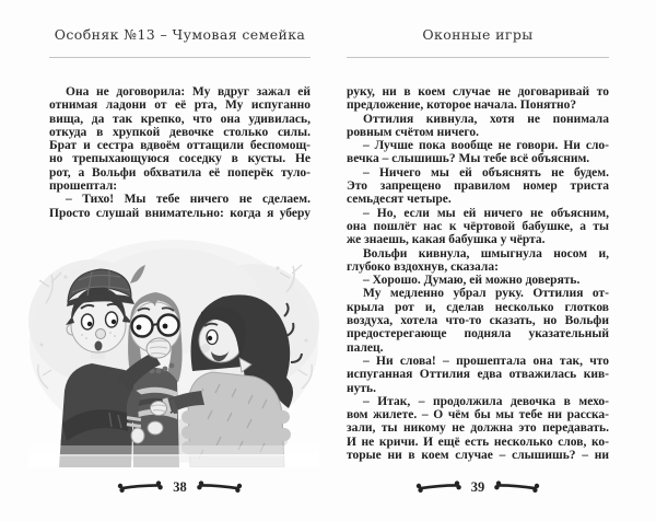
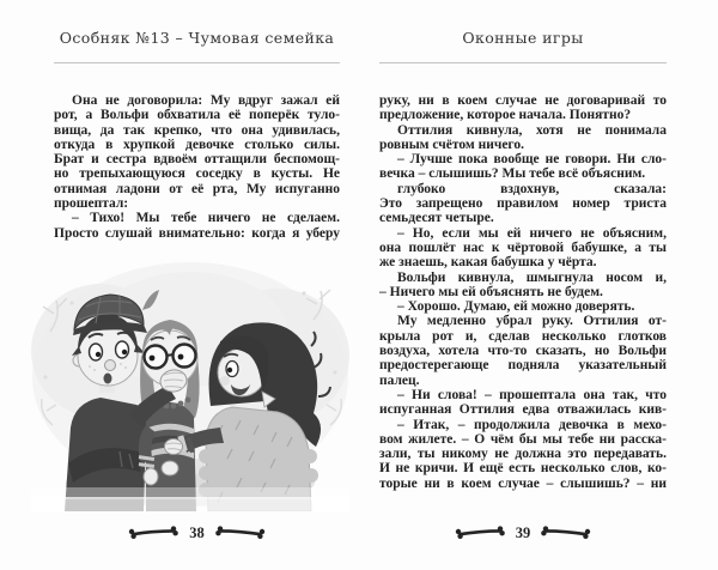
  Особняк №13 – Чумовая семейка
  Она не договорила: Му вдруг зажал ей
- отнимая ладони от её рта, Му испуганно
+ рот, а Вольфи обхватила её поперёк туло-
  вища, да так крепко, что она удивилась,
  откуда в хрупкой девочке столько силы.
  Брат и сестра вдвоём оттащили беспомощ-
  но трепыхающуюся соседку в кусты. Не
- рот, а Вольфи обхватила её поперёк туло-
+ отнимая ладони от её рта, Му испуганно
  прошептал:
  – Тихо! Мы тебе ничего не сделаем.
  Просто слушай внимательно: когда я уберу
  38
  Оконные игры
  руку, ни в коем случае не договаривай то
  предложение, которое начала. Понятно?
  Оттилия кивнула, хотя не понимала
  ровным счётом ничего.
  – Лучше пока вообще не говори. Ни сло-
  вечка – слышишь? Мы тебе всё объясним.
- – Ничего мы ей объяснять не будем.
+ глубоко вздохнув, сказала:
  Это запрещено правилом номер триста
  семьдесят четыре.
  – Но, если мы ей ничего не объясним,
  она пошлёт нас к чёртовой бабушке, а ты
  же знаешь, какая бабушка у чёрта.
  Вольфи кивнула, шмыгнула носом и,
- глубоко вздохнув, сказала:
+ – Ничего мы ей объяснять не будем.
  – Хорошо. Думаю, ей можно доверять.
  Му медленно убрал руку. Оттилия от-
  крыла рот и, сделав несколько глотков
  воздуха, хотела что-то сказать, но Вольфи
  предостерегающе подняла указательный
  палец.
  – Ни слова! – прошептала она так, что
  испуганная Оттилия едва отважилась кив-
- нуть.
  – Итак, – продолжила девочка в мехо-
  вом жилете. – О чём бы мы тебе ни расска-
  зали, ты никому не должна это передавать.
  И не кричи. И ещё есть несколько слов, ко-
  торые ни в коем случае – слышишь? – ни
  39
